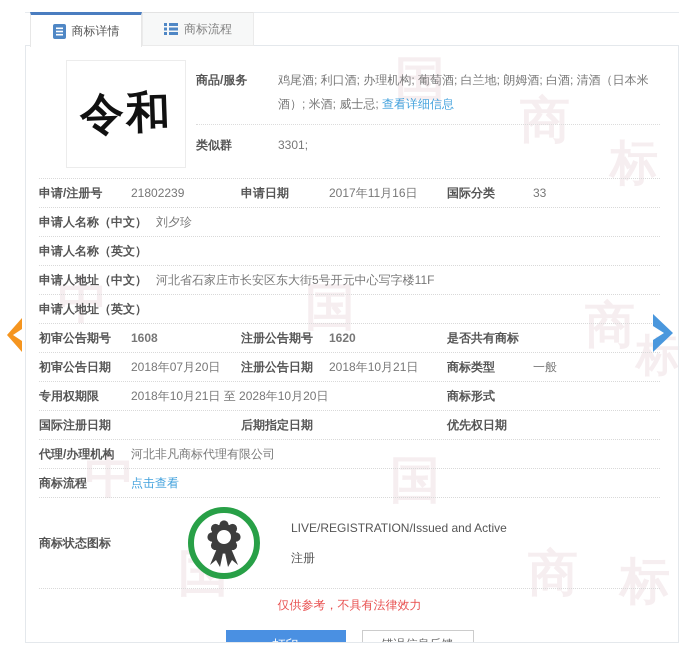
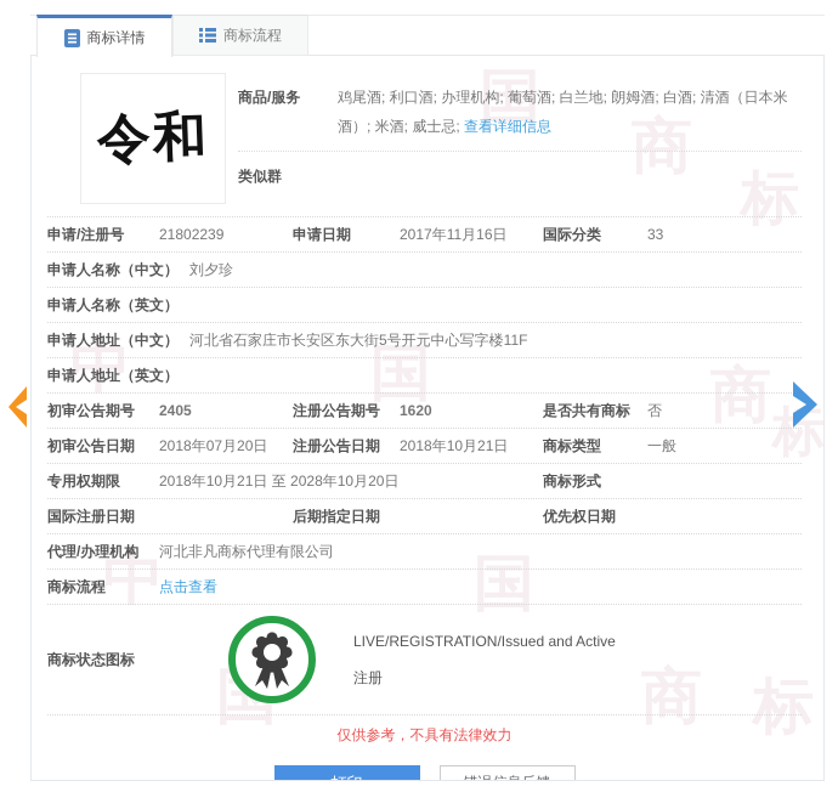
  国
  商
  标
  中
  国
  商
  标
  中
  国
  国
  商
  标
  商标详情
  商标流程
  商品/服务
  鸡尾酒; 利口酒; 办理机构; 葡萄酒; 白兰地; 朗姆酒; 白酒; 清酒（日本米酒）; 米酒; 威士忌; 查看详细信息
  类似群
- 3301;
  申请/注册号
  21802239
  申请日期
  2017年11月16日
  国际分类
  33
  申请人名称（中文）
  刘夕珍
  申请人名称（英文）
  申请人地址（中文）
  河北省石家庄市长安区东大街5号开元中心写字楼11F
  申请人地址（英文）
  初审公告期号
- 1608
+ 2405
  注册公告期号
  1620
  是否共有商标
+ 否
  初审公告日期
  2018年07月20日
  注册公告日期
  2018年10月21日
  商标类型
  一般
  专用权期限
  2018年10月21日 至 2028年10月20日
  商标形式
  国际注册日期
  后期指定日期
  优先权日期
  代理/办理机构
  河北非凡商标代理有限公司
  商标流程
  点击查看
  商标状态图标
  LIVE/REGISTRATION/Issued and Active
  注册
  仅供参考，不具有法律效力
